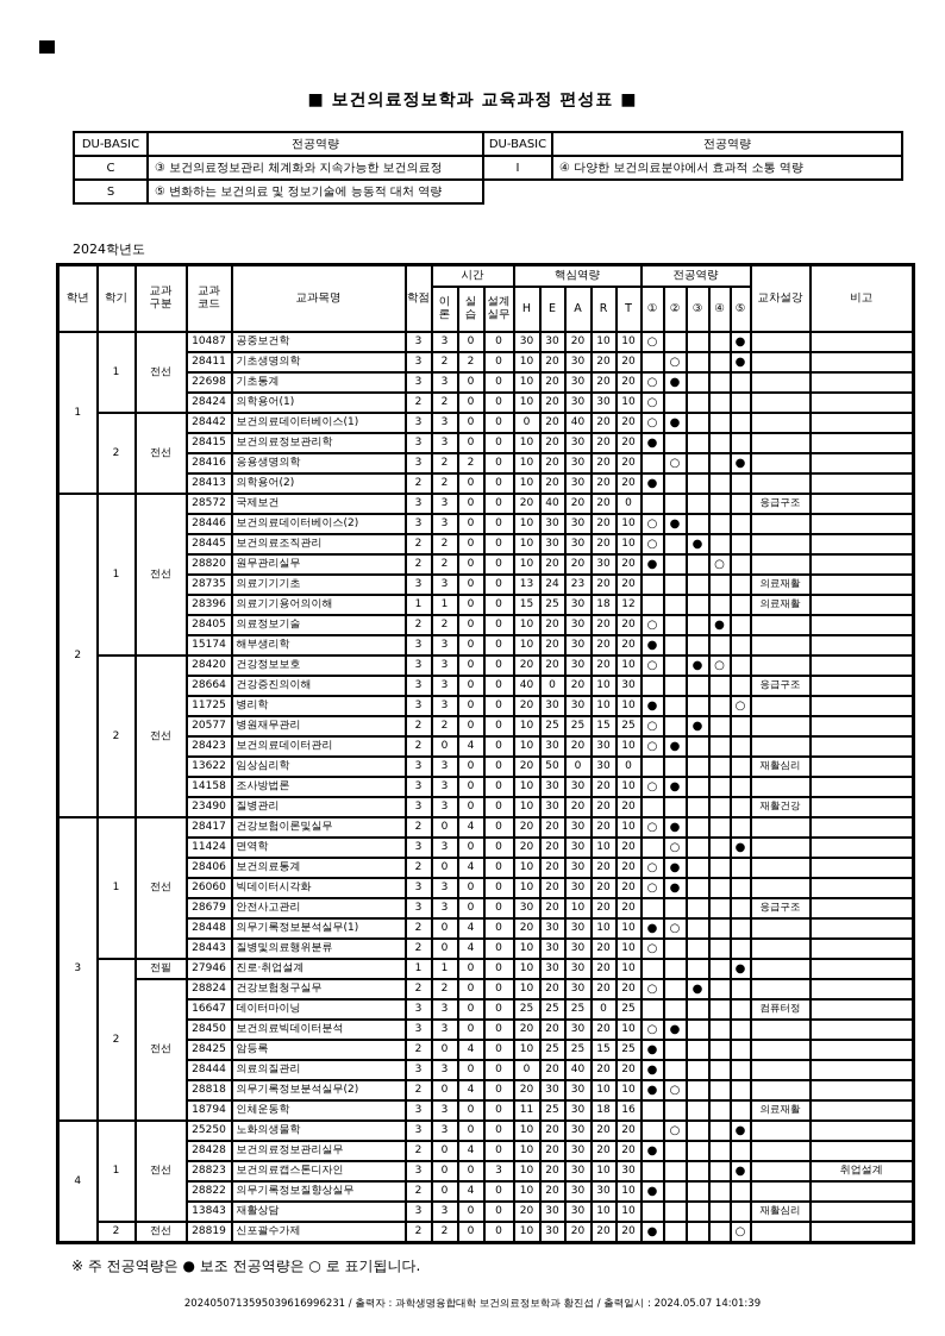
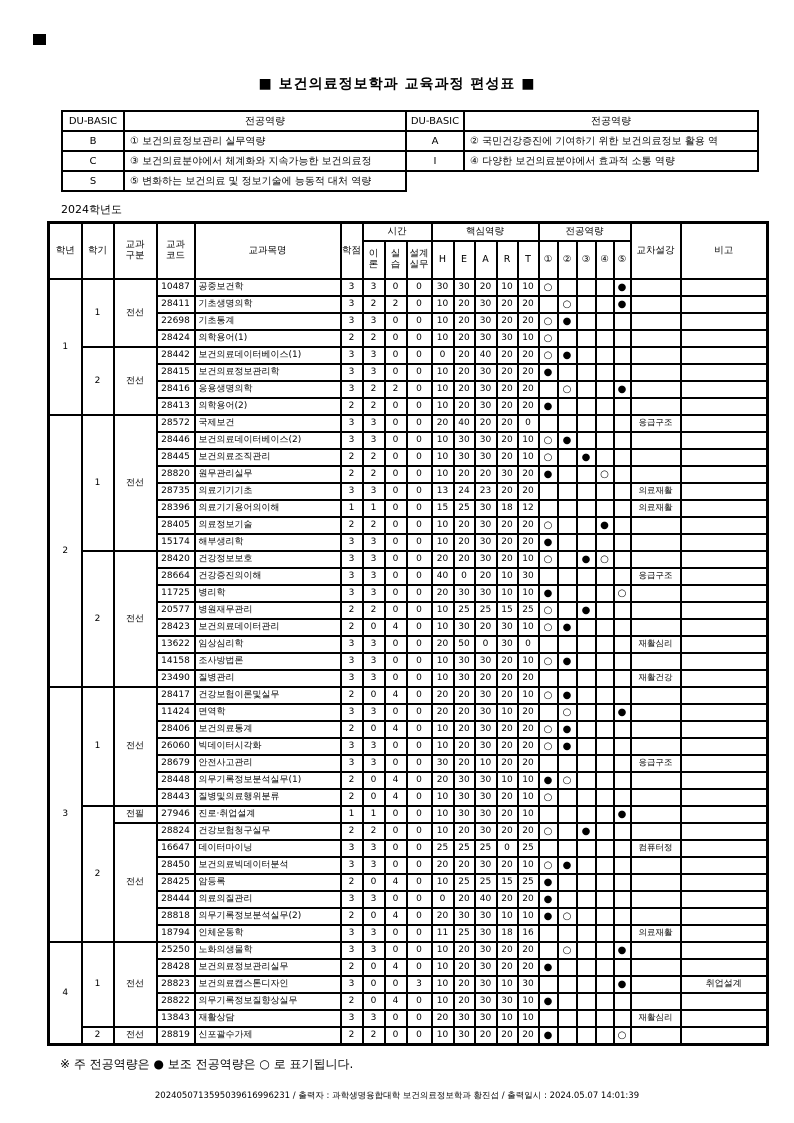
  ■ 보건의료정보학과 교육과정 편성표 ■
  DU-BASIC	전공역량	DU-BASIC	전공역량
+ B	① 보건의료정보관리 실무역량	A	② 국민건강증진에 기여하기 위한 보건의료정보 활용 역
- C	③ 보건의료정보관리 체계화와 지속가능한 보건의료정	I	④ 다양한 보건의료분야에서 효과적 소통 역량
+ C	③ 보건의료분야에서 체계화와 지속가능한 보건의료정	I	④ 다양한 보건의료분야에서 효과적 소통 역량
  S	⑤ 변화하는 보건의료 및 정보기술에 능동적 대처 역량
  2024학년도
  학년	학기	교과 구분	교과 코드	교과목명	학점	시간	핵심역량	전공역량	교차설강	비고
  이 론	실 습	설계 실무	H	E	A	R	T	①	②	③	④	⑤
  1	1	전선	10487	공중보건학	3	3	0	0	30	30	20	10	10	○				●
  28411	기초생명의학	3	2	2	0	10	20	30	20	20		○			●
  22698	기초통계	3	3	0	0	10	20	30	20	20	○	●
  28424	의학용어(1)	2	2	0	0	10	20	30	30	10	○
  2	전선	28442	보건의료데이터베이스(1)	3	3	0	0	0	20	40	20	20	○	●
  28415	보건의료정보관리학	3	3	0	0	10	20	30	20	20	●
  28416	응용생명의학	3	2	2	0	10	20	30	20	20		○			●
  28413	의학용어(2)	2	2	0	0	10	20	30	20	20	●
  2	1	전선	28572	국제보건	3	3	0	0	20	40	20	20	0						응급구조
  28446	보건의료데이터베이스(2)	3	3	0	0	10	30	30	20	10	○	●
  28445	보건의료조직관리	2	2	0	0	10	30	30	20	10	○		●
  28820	원무관리실무	2	2	0	0	10	20	20	30	20	●			○
  28735	의료기기기초	3	3	0	0	13	24	23	20	20						의료재활
  28396	의료기기용어의이해	1	1	0	0	15	25	30	18	12						의료재활
  28405	의료정보기술	2	2	0	0	10	20	30	20	20	○			●
  15174	해부생리학	3	3	0	0	10	20	30	20	20	●
  2	전선	28420	건강정보보호	3	3	0	0	20	20	30	20	10	○		●	○
  28664	건강증진의이해	3	3	0	0	40	0	20	10	30						응급구조
  11725	병리학	3	3	0	0	20	30	30	10	10	●				○
  20577	병원재무관리	2	2	0	0	10	25	25	15	25	○		●
  28423	보건의료데이터관리	2	0	4	0	10	30	20	30	10	○	●
  13622	임상심리학	3	3	0	0	20	50	0	30	0						재활심리
  14158	조사방법론	3	3	0	0	10	30	30	20	10	○	●
  23490	질병관리	3	3	0	0	10	30	20	20	20						재활건강
  3	1	전선	28417	건강보험이론및실무	2	0	4	0	20	20	30	20	10	○	●
  11424	면역학	3	3	0	0	20	20	30	10	20		○			●
  28406	보건의료통계	2	0	4	0	10	20	30	20	20	○	●
  26060	빅데이터시각화	3	3	0	0	10	20	30	20	20	○	●
  28679	안전사고관리	3	3	0	0	30	20	10	20	20						응급구조
  28448	의무기록정보분석실무(1)	2	0	4	0	20	30	30	10	10	●	○
  28443	질병및의료행위분류	2	0	4	0	10	30	30	20	10	○
  2	전필	27946	진로·취업설계	1	1	0	0	10	30	30	20	10					●
  전선	28824	건강보험청구실무	2	2	0	0	10	20	30	20	20	○		●
  16647	데이터마이닝	3	3	0	0	25	25	25	0	25						컴퓨터정
  28450	보건의료빅데이터분석	3	3	0	0	20	20	30	20	10	○	●
  28425	암등록	2	0	4	0	10	25	25	15	25	●
  28444	의료의질관리	3	3	0	0	0	20	40	20	20	●
  28818	의무기록정보분석실무(2)	2	0	4	0	20	30	30	10	10	●	○
  18794	인체운동학	3	3	0	0	11	25	30	18	16						의료재활
  4	1	전선	25250	노화의생물학	3	3	0	0	10	20	30	20	20		○			●
  28428	보건의료정보관리실무	2	0	4	0	10	20	30	20	20	●
  28823	보건의료캡스톤디자인	3	0	0	3	10	20	30	10	30					●		취업설계
  28822	의무기록정보질향상실무	2	0	4	0	10	20	30	30	10	●
  13843	재활상담	3	3	0	0	20	30	30	10	10						재활심리
  2	전선	28819	신포괄수가제	2	2	0	0	10	30	20	20	20	●				○
  ※ 주 전공역량은 ● 보조 전공역량은 ○ 로 표기됩니다.
  2024050713595039616996231 / 출력자 : 과학생명융합대학 보건의료정보학과 황진섭 / 출력일시 : 2024.05.07 14:01:39
